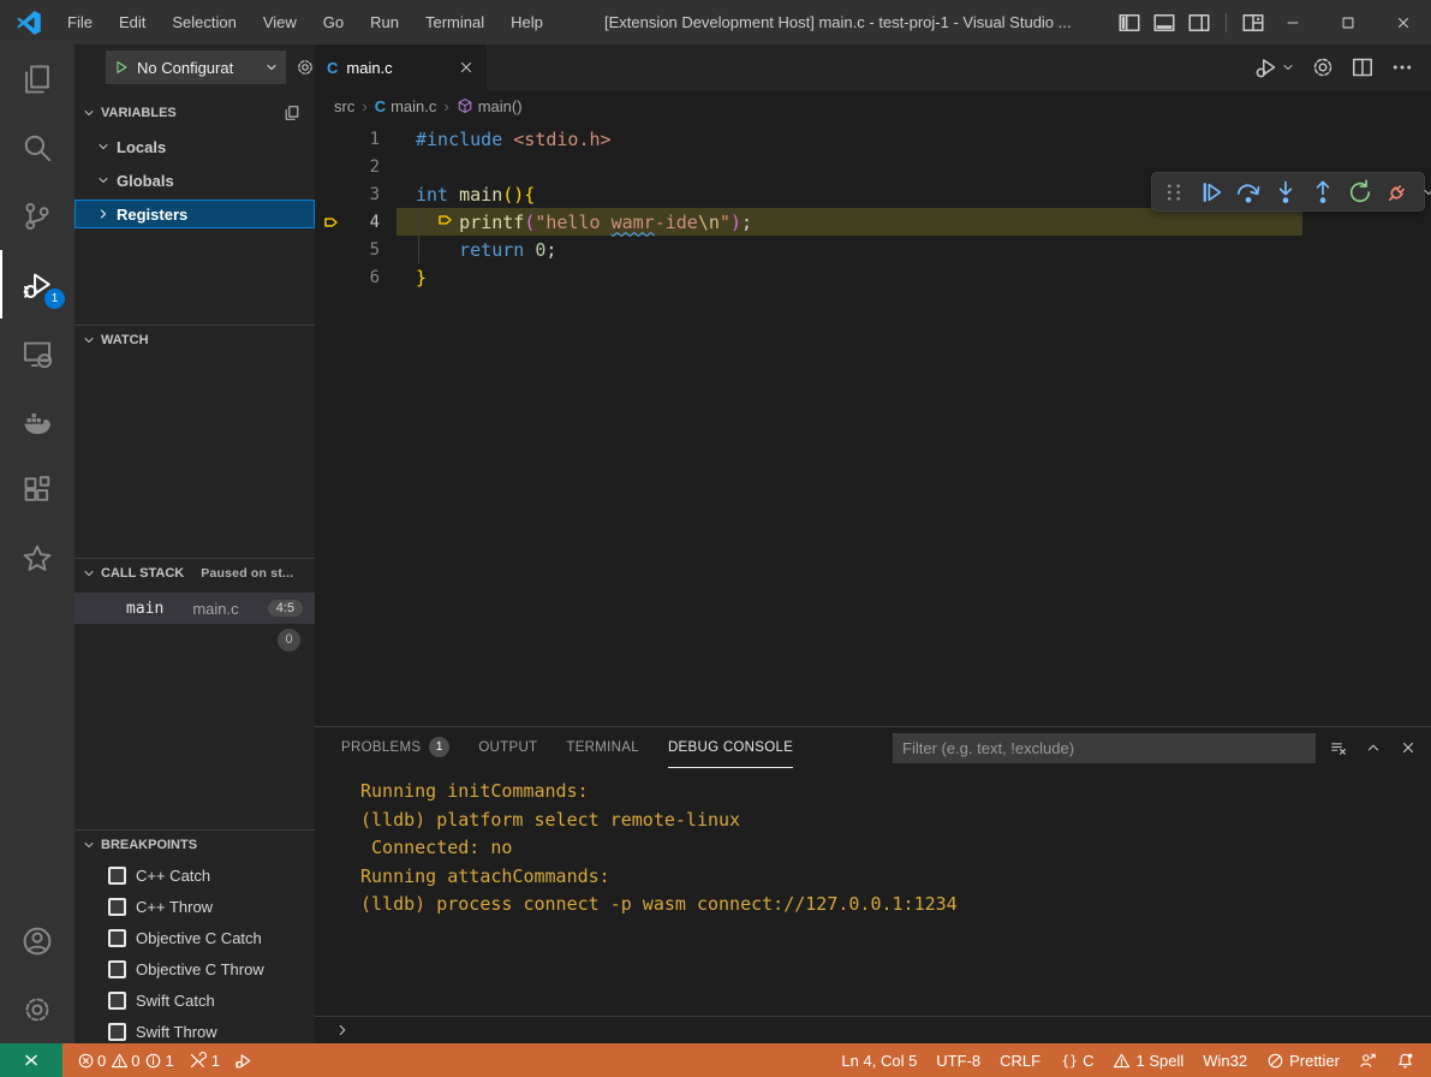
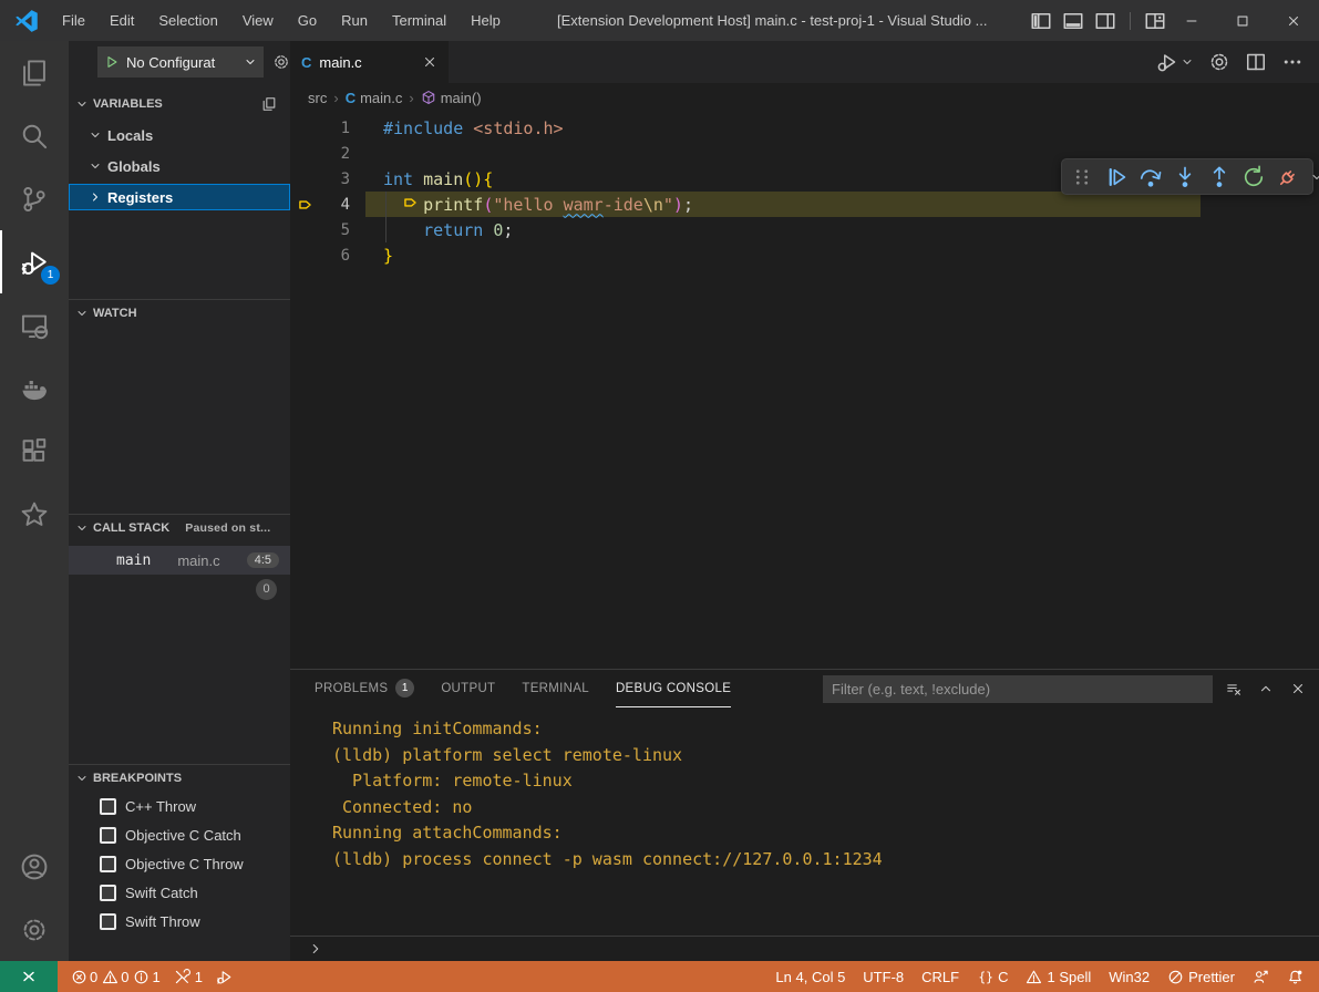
  File
  Edit
  Selection
  View
  Go
  Run
  Terminal
  Help
  [Extension Development Host] main.c - test-proj-1 - Visual Studio ...
  1
  No Configurat
  VARIABLES
  Locals
  Globals
  Registers
  WATCH
  CALL STACK
  Paused on st...
  main
  main.c
  4:5
  0
  BREAKPOINTS
- C++ Catch
  C++ Throw
  Objective C Catch
  Objective C Throw
  Swift Catch
  Swift Throw
  C
  main.c
  src
  ›
  C
  main.c
  ›
  main()
  1
  #include <stdio.h>
  2
  3
  int main(){
  4
  printf("hello wamr-ide\n");
  5
  return 0;
  6
  }
  PROBLEMS
  1
  OUTPUT
  TERMINAL
  DEBUG CONSOLE
  Filter (e.g. text, !exclude)
  Running initCommands:
  (lldb) platform select remote-linux
+ Platform: remote-linux
  Connected: no
  Running attachCommands:
  (lldb) process connect -p wasm connect://127.0.0.1:1234
  0
  0
  1
  1
  Ln 4, Col 5
  UTF-8
  CRLF
  {}
  C
  1 Spell
  Win32
  Prettier
